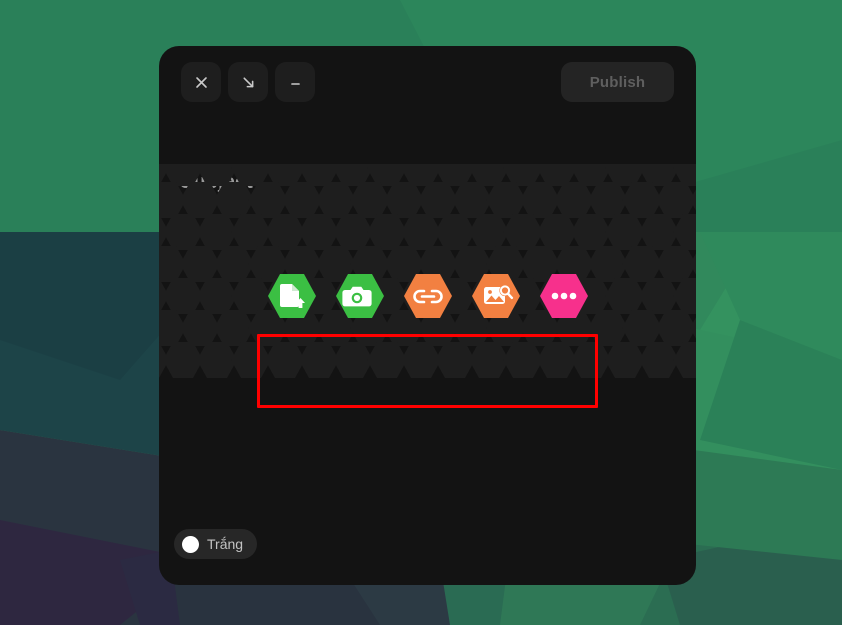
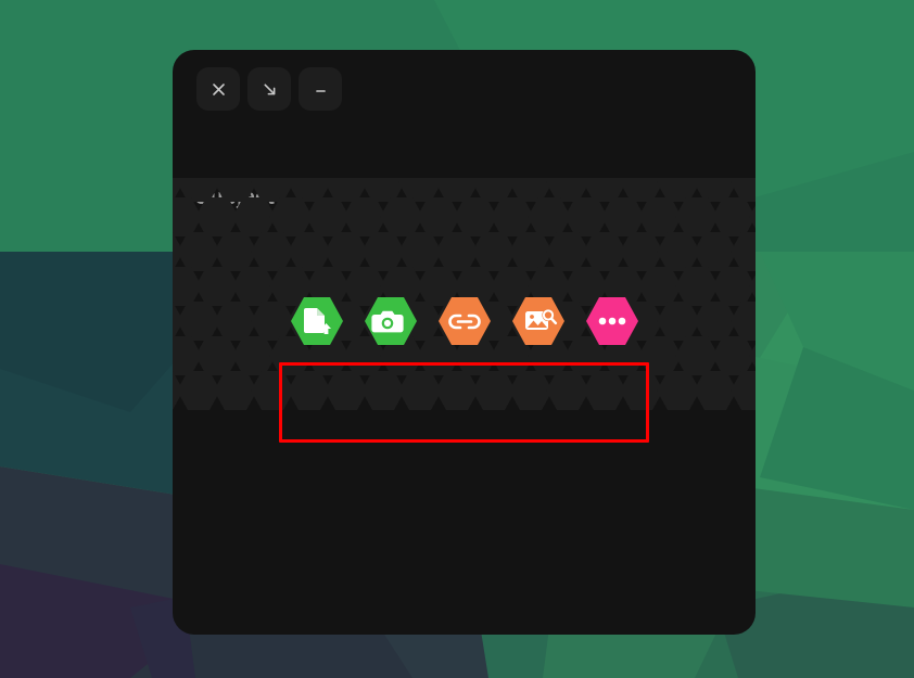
- Publish
- Trắng
